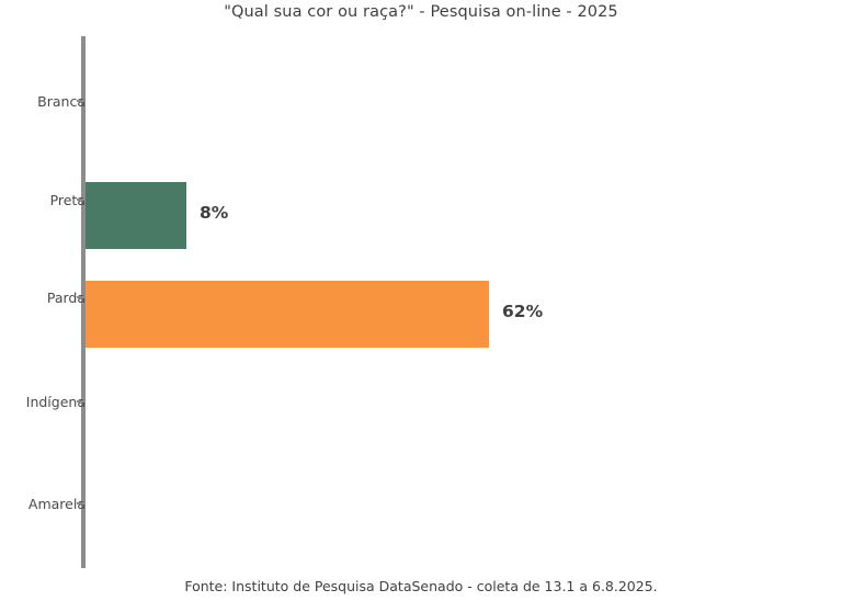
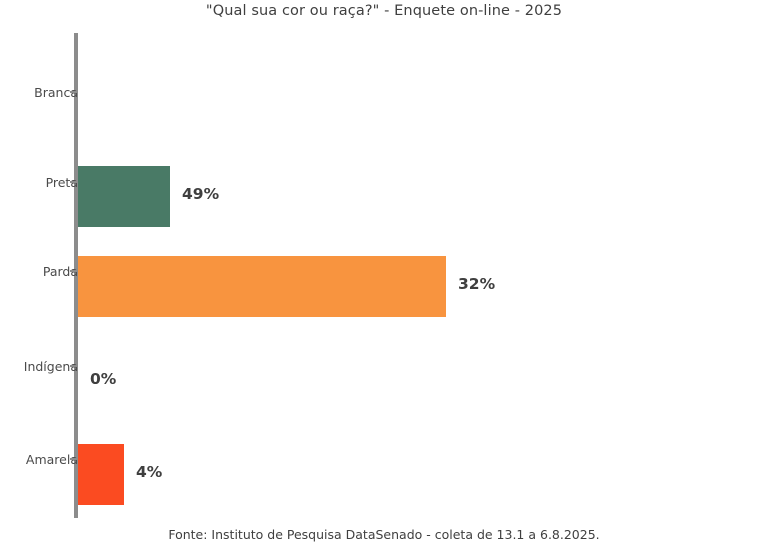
- "Qual sua cor ou raça?" - Pesquisa on-line - 2025
+ "Qual sua cor ou raça?" - Enquete on-line - 2025
  Branc
  Pret
  Pard
  Indígen
  Amarel
- 8%
+ 49%
- 62%
+ 32%
+ 0%
+ 4%
  Fonte: Instituto de Pesquisa DataSenado - coleta de 13.1 a 6.8.2025.
